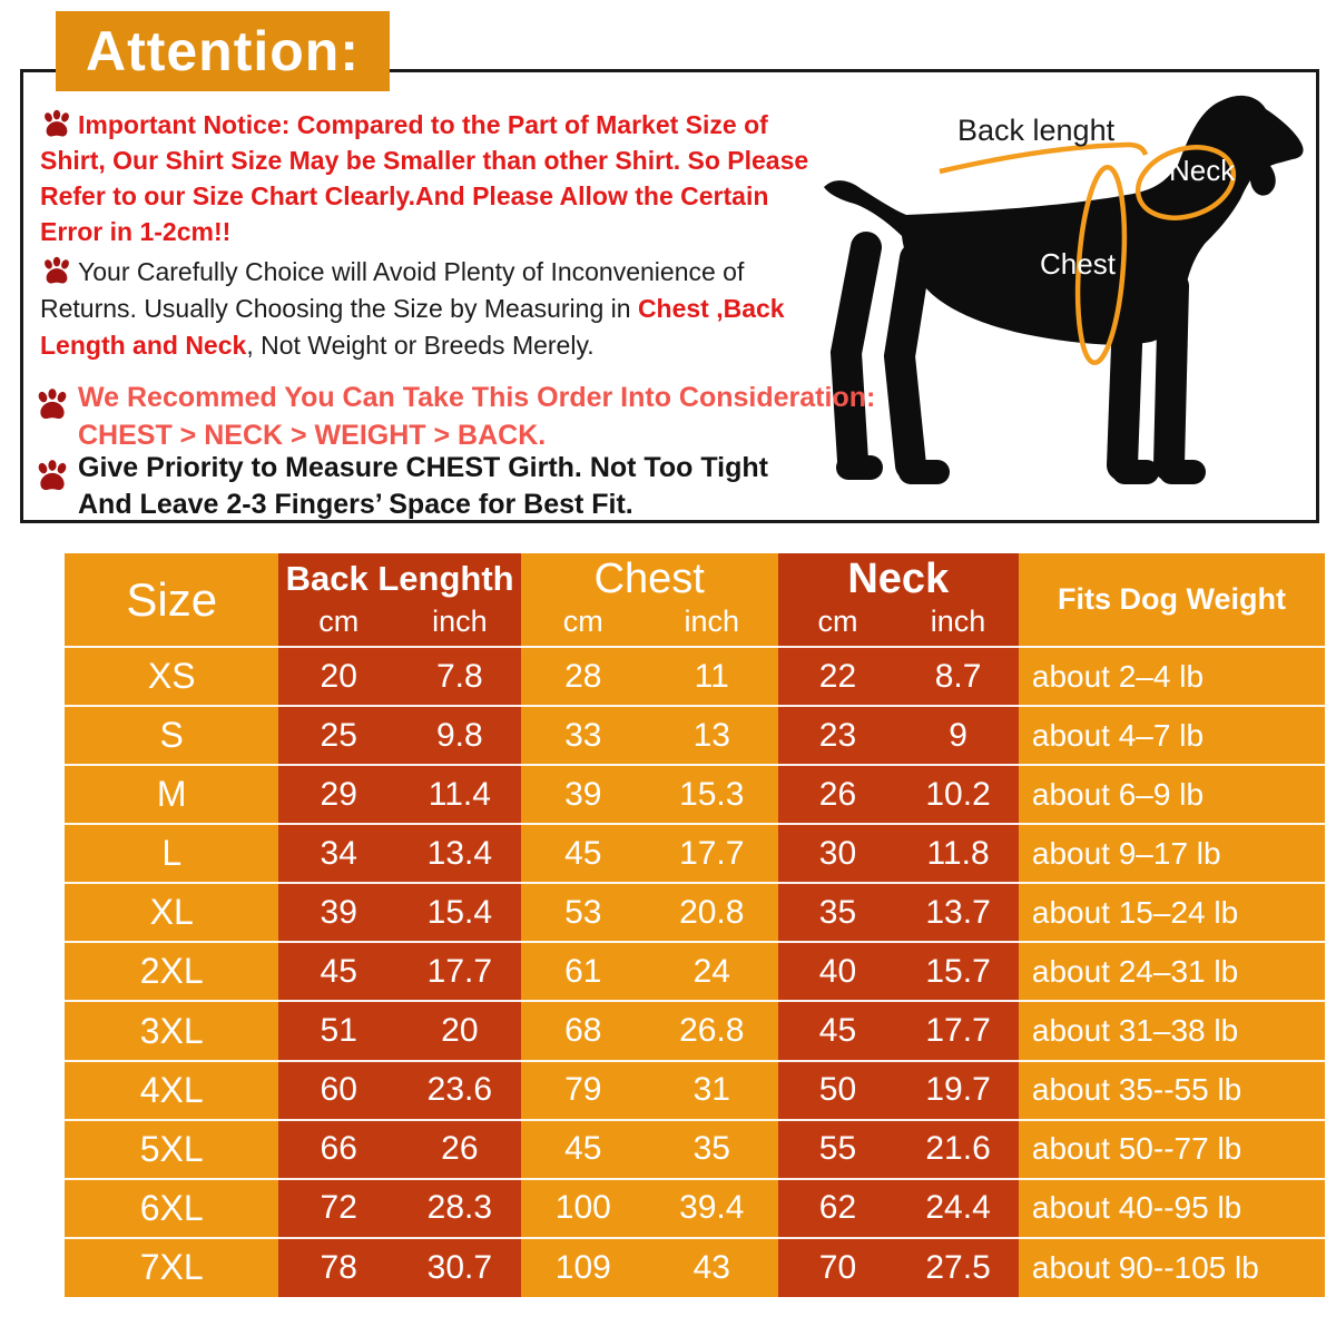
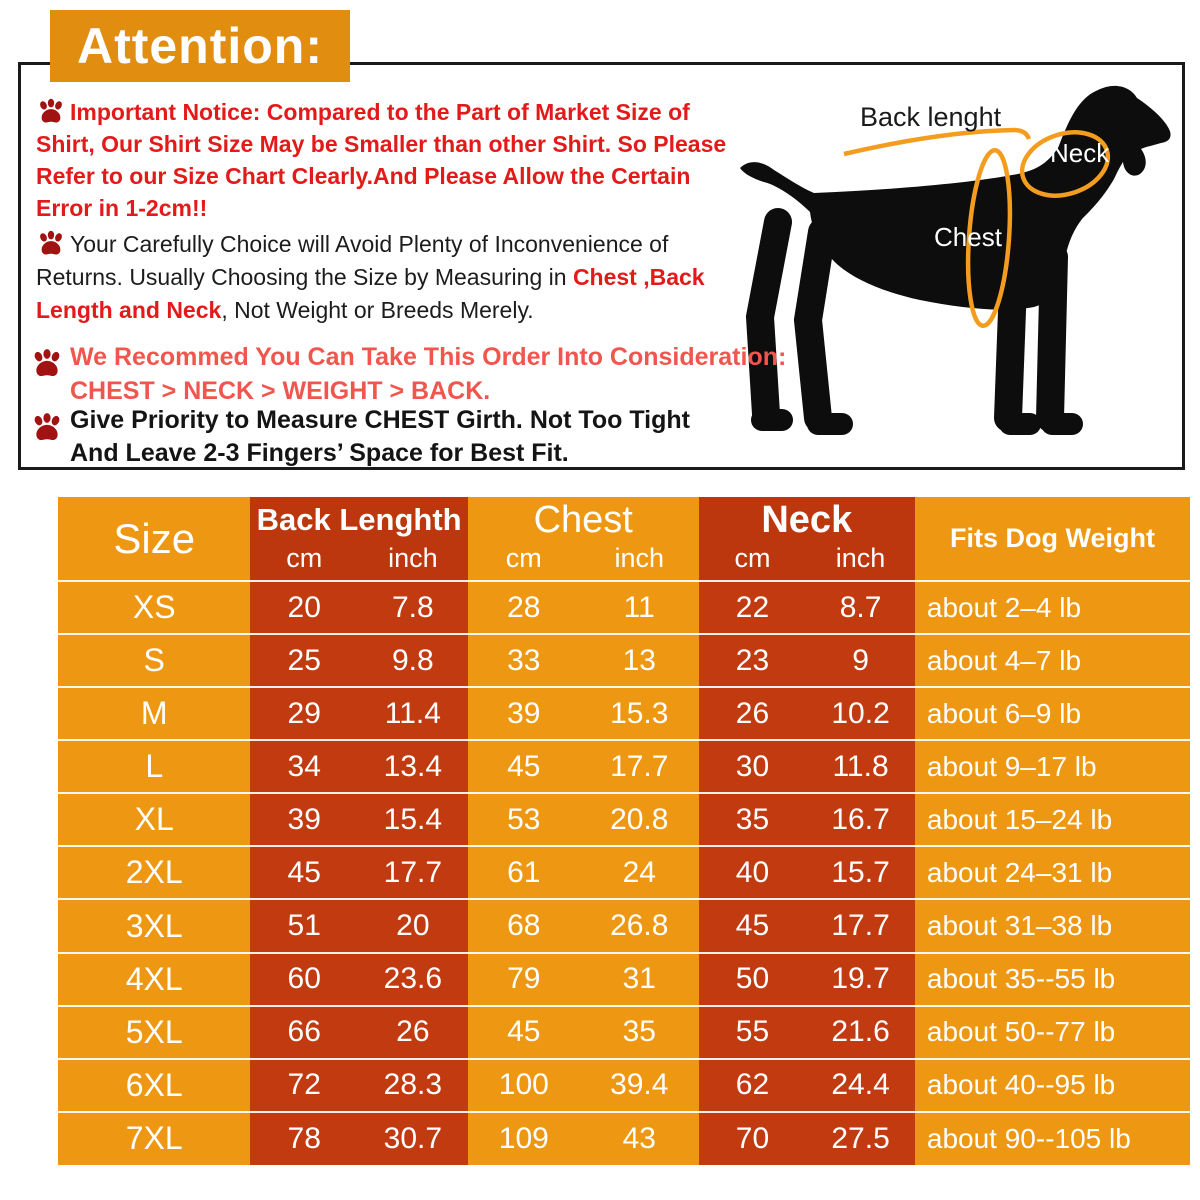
  Attention:
  Important Notice: Compared to the Part of Market Size of Shirt, Our Shirt Size May be Smaller than other Shirt. So Please Refer to our Size Chart Clearly.And Please Allow the Certain Error in 1-2cm!!
  Your Carefully Choice will Avoid Plenty of Inconvenience of Returns. Usually Choosing the Size by Measuring in Chest ,Back Length and Neck, Not Weight or Breeds Merely.
  We Recommed You Can Take This Order Into Consideration:
  CHEST > NECK > WEIGHT > BACK.
  Give Priority to Measure CHEST Girth. Not Too Tight
  And Leave 2-3 Fingers’ Space for Best Fit.
  Back lenght
  Neck
  Chest
  Size	Back Lenghth	Chest	Neck	Fits Dog Weight
  cm	inch	cm	inch	cm	inch
  XS	20	7.8	28	11	22	8.7	about 2–4 lb
  S	25	9.8	33	13	23	9	about 4–7 lb
  M	29	11.4	39	15.3	26	10.2	about 6–9 lb
  L	34	13.4	45	17.7	30	11.8	about 9–17 lb
- XL	39	15.4	53	20.8	35	13.7	about 15–24 lb
+ XL	39	15.4	53	20.8	35	16.7	about 15–24 lb
  2XL	45	17.7	61	24	40	15.7	about 24–31 lb
  3XL	51	20	68	26.8	45	17.7	about 31–38 lb
  4XL	60	23.6	79	31	50	19.7	about 35--55 lb
  5XL	66	26	45	35	55	21.6	about 50--77 lb
  6XL	72	28.3	100	39.4	62	24.4	about 40--95 lb
  7XL	78	30.7	109	43	70	27.5	about 90--105 lb
